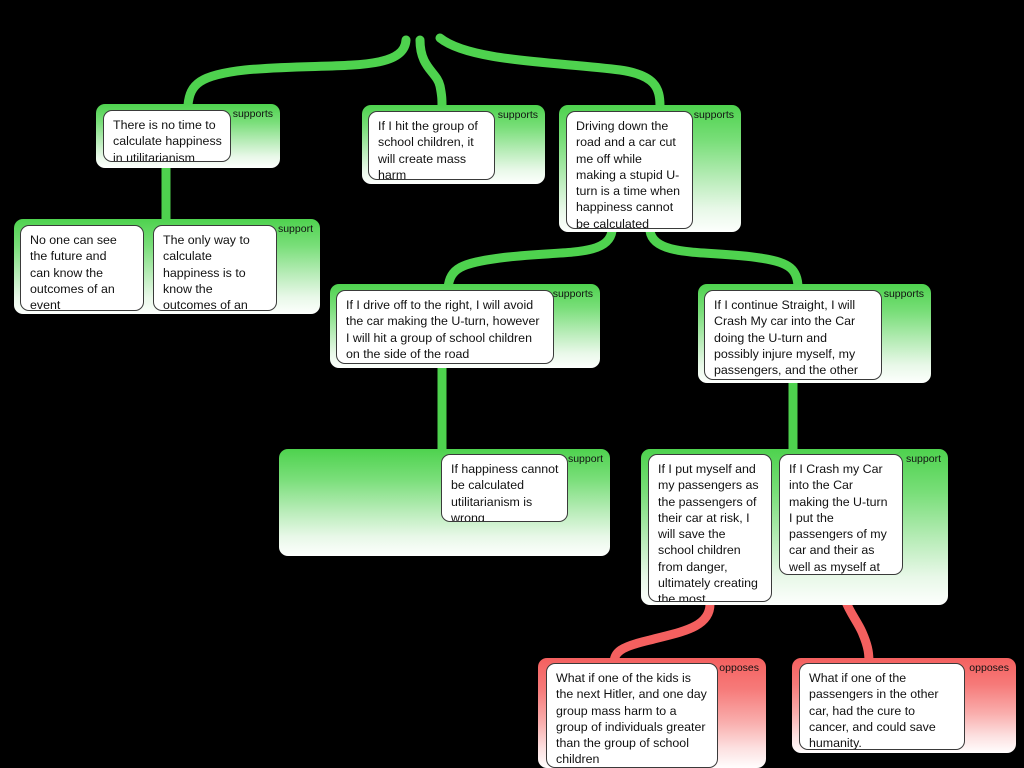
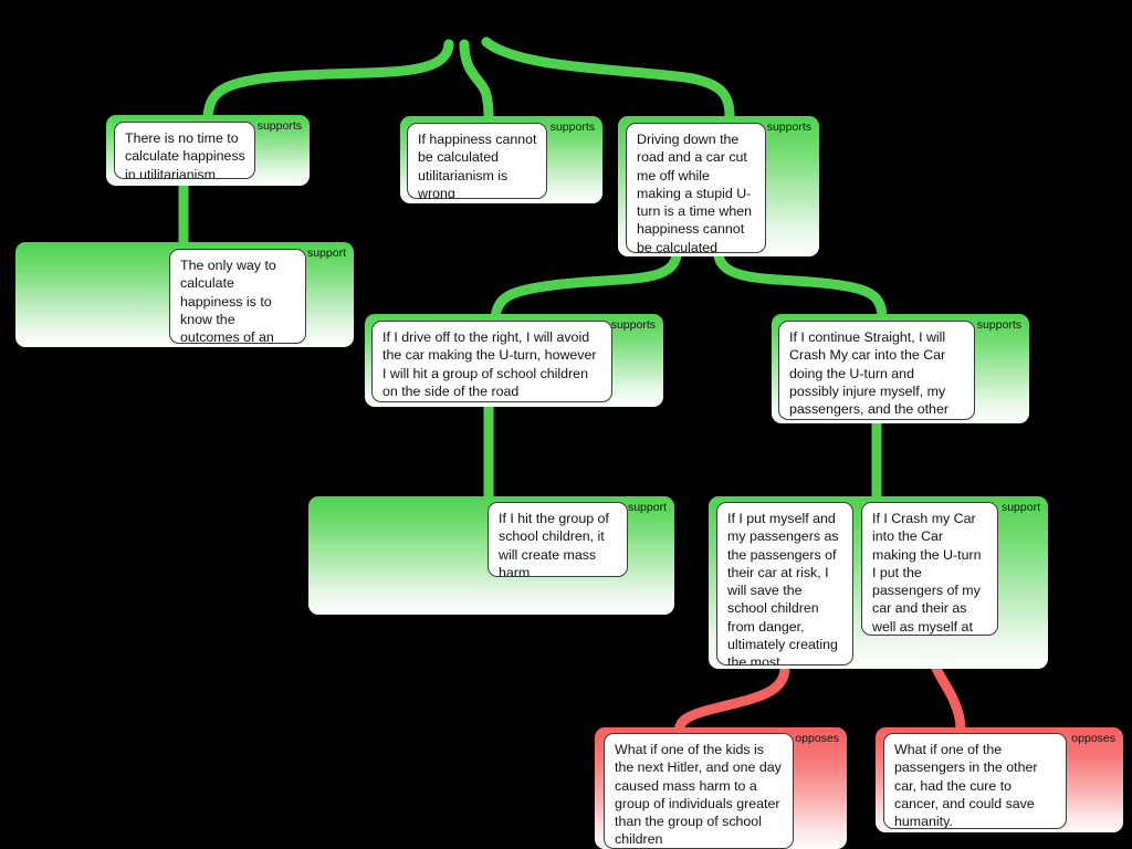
  supports
  There is no time to calculate happiness in utilitarianism
  supports
- If I hit the group of school children, it will create mass harm
+ If happiness cannot be calculated utilitarianism is wrong
  supports
  Driving down the road and a car cut me off while making a stupid U-turn is a time when happiness cannot be calculated
  support
- No one can see the future and
- can know the outcomes of an event
  The only way to calculate happiness is to know the outcomes of an
  supports
  If I drive off to the right, I will avoid the car making the U-turn, however I will hit a group of school children on the side of the road
  supports
  If I continue Straight, I will Crash My car into the Car doing the U-turn and possibly injure myself, my passengers, and the other
  support
- If happiness cannot be calculated utilitarianism is wrong
+ If I hit the group of school children, it will create mass harm
  support
  If I put myself and my passengers as the passengers of their car at risk, I will save the school children from danger, ultimately creating the most
  If I Crash my Car into the Car making the U-turn I put the passengers of my car and their as well as myself at
  opposes
- What if one of the kids is the next Hitler, and one day group mass harm to a group of individuals greater than the group of school children
+ What if one of the kids is the next Hitler, and one day caused mass harm to a group of individuals greater than the group of school children
  opposes
  What if one of the passengers in the other car, had the cure to cancer, and could save humanity.
